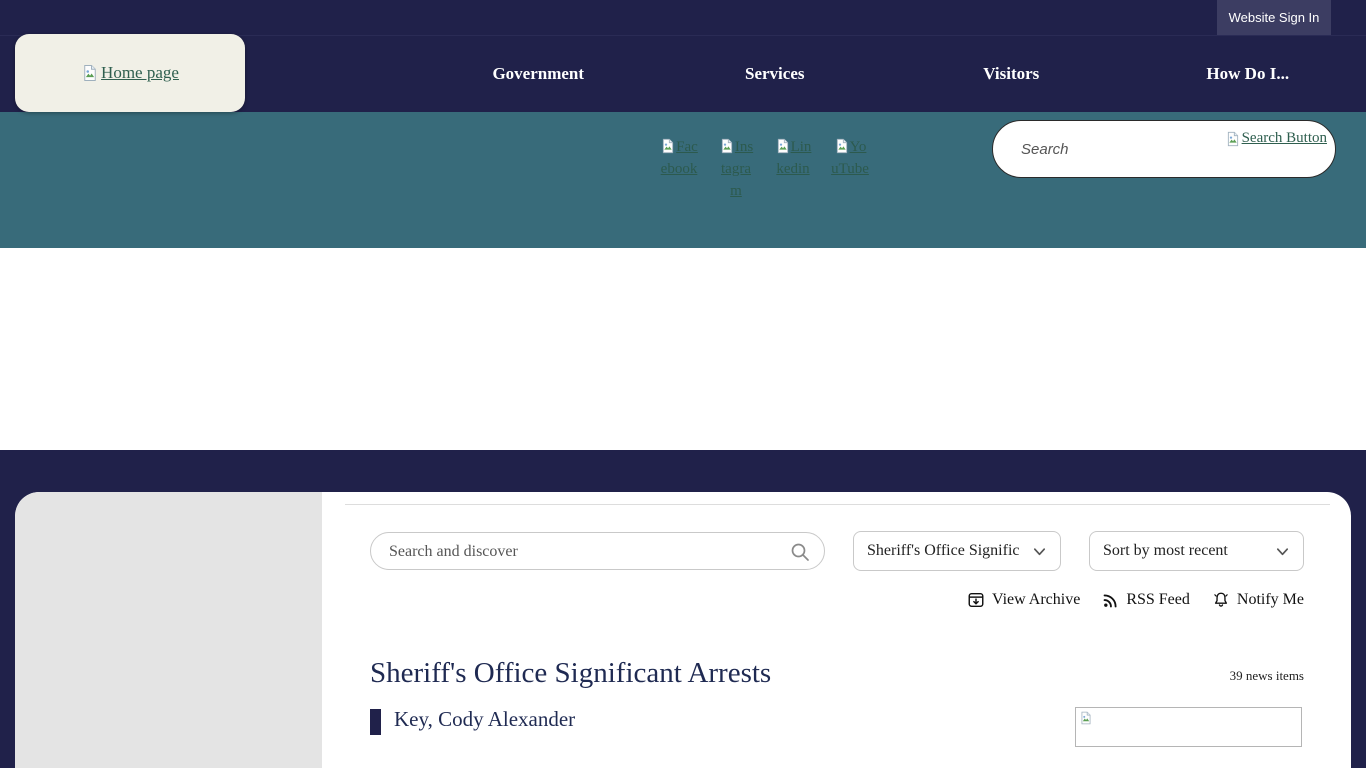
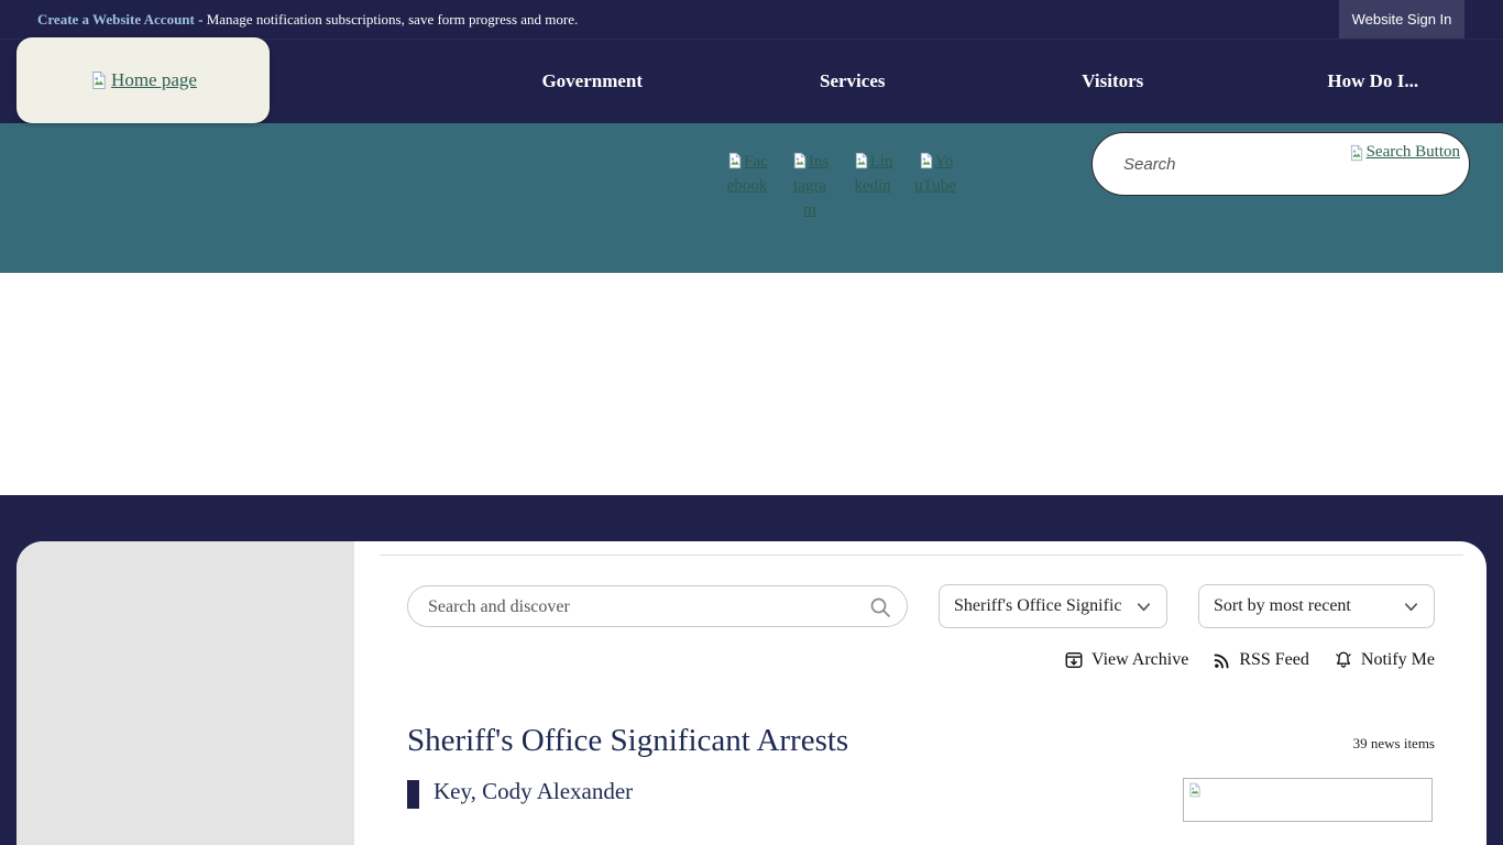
+ Create a Website Account - Manage notification subscriptions, save form progress and more.
  Website Sign In
  Home page
  Government
  Services
  Visitors
  How Do I...
  Facebook
  Instagram
  Linkedin
  YouTube
  Search
  Search Button
  Search and discover
  Sort by most recent
  View Archive
  RSS Feed
  Notify Me
  Sheriff's Office Significant Arrests
  39 news items
  Key, Cody Alexander
